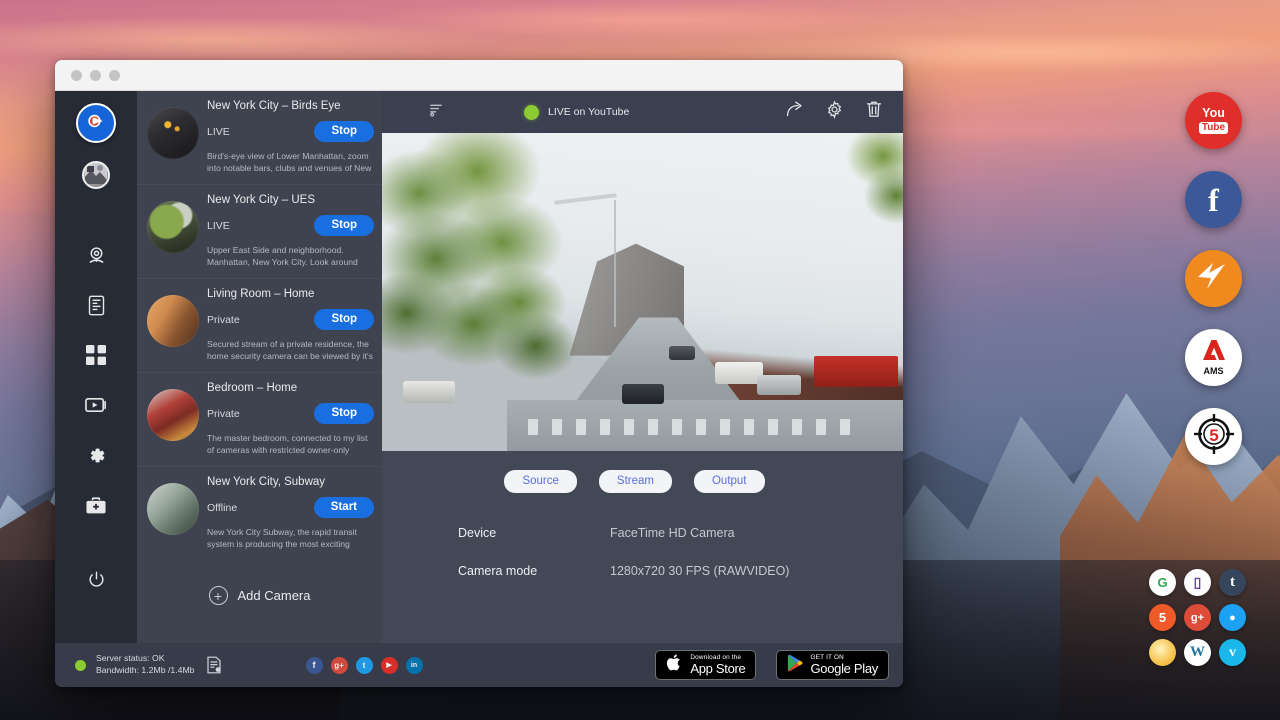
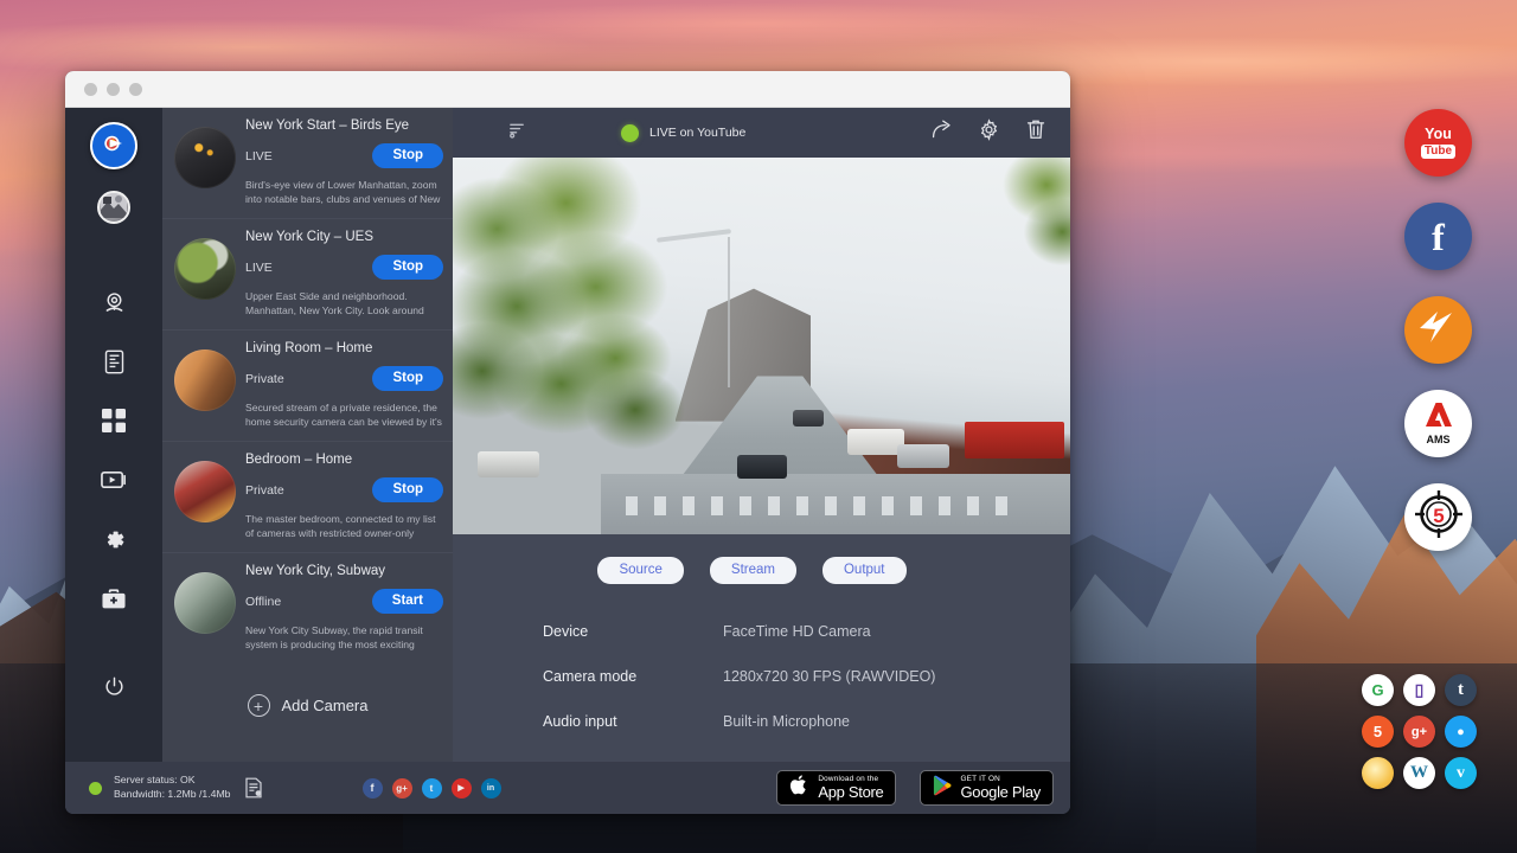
- New York City – Birds Eye
+ New York Start – Birds Eye
  LIVE
  Stop
  Bird's-eye view of Lower Manhattan, zoom into notable bars, clubs and venues of New
  New York City – UES
  LIVE
  Stop
  Upper East Side and neighborhood. Manhattan, New York City. Look around
  Living Room – Home
  Private
  Stop
  Secured stream of a private residence, the home security camera can be viewed by it's
  Bedroom – Home
  Private
  Stop
  The master bedroom, connected to my list of cameras with restricted owner-only
  New York City, Subway
  Offline
  Start
  New York City Subway, the rapid transit system is producing the most exciting
  +
  Add Camera
  LIVE on YouTube
  Source
  Stream
  Output
  Device
  FaceTime HD Camera
  Camera mode
  1280x720 30 FPS (RAWVIDEO)
+ Audio input
+ Built-in Microphone
  Server status: OK
  Bandwidth: 1.2Mb /1.4Mb
  f
  g+
  t
  App Store
  Google Play
  You
  Tube
  f
  AMS
  5
  G
  ▯
  t
  5
  g+
  ●
  W
  v
